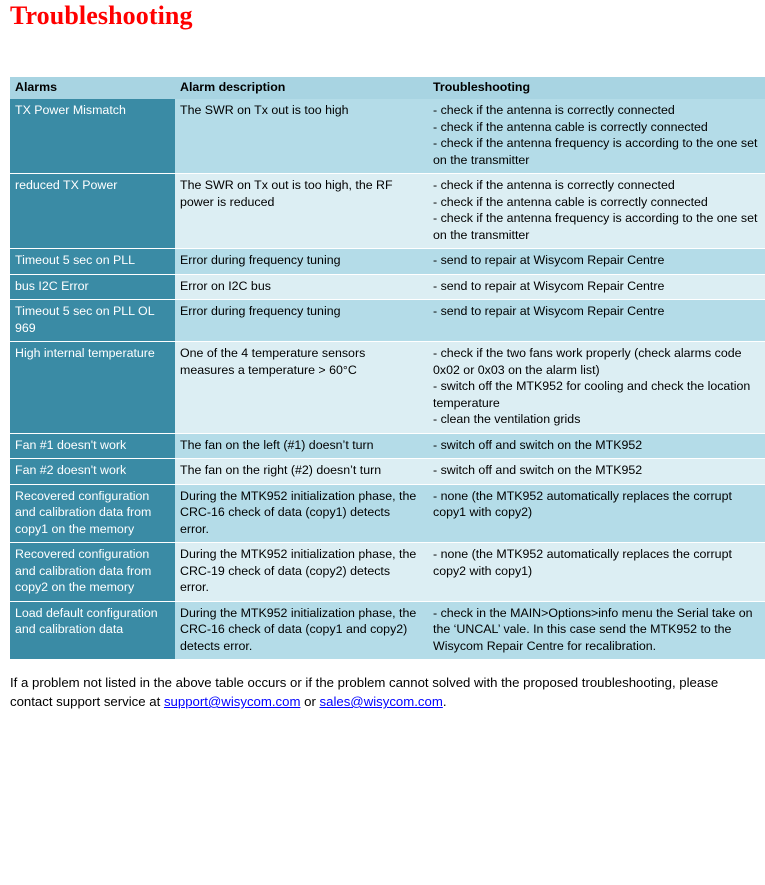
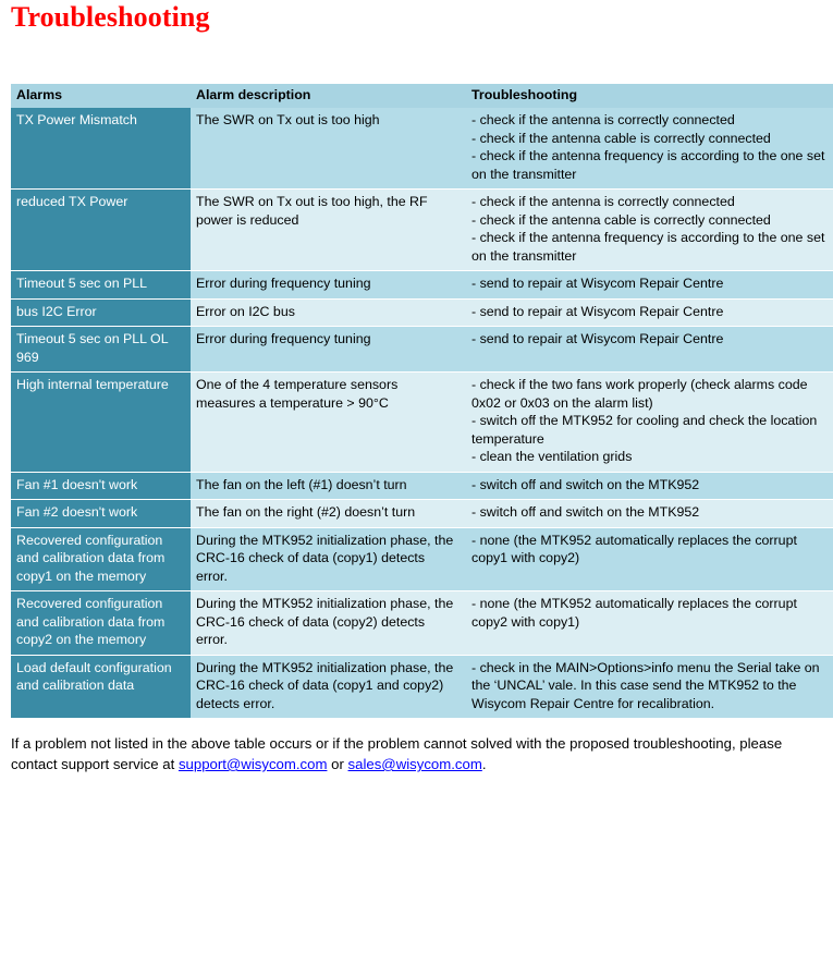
  Troubleshooting
  Alarms	Alarm description	Troubleshooting
  TX Power Mismatch	The SWR on Tx out is too high	- check if the antenna is correctly connected- check if the antenna cable is correctly connected- check if the antenna frequency is according to the one set on the transmitter
  reduced TX Power	The SWR on Tx out is too high, the RF power is reduced	- check if the antenna is correctly connected- check if the antenna cable is correctly connected- check if the antenna frequency is according to the one set on the transmitter
  Timeout 5 sec on PLL	Error during frequency tuning	- send to repair at Wisycom Repair Centre
  bus I2C Error	Error on I2C bus	- send to repair at Wisycom Repair Centre
  Timeout 5 sec on PLL OL 969	Error during frequency tuning	- send to repair at Wisycom Repair Centre
- High internal temperature	One of the 4 temperature sensors measures a temperature > 60°C	- check if the two fans work properly (check alarms code 0x02 or 0x03 on the alarm list)- switch off the MTK952 for cooling and check the location temperature- clean the ventilation grids
+ High internal temperature	One of the 4 temperature sensors measures a temperature > 90°C	- check if the two fans work properly (check alarms code 0x02 or 0x03 on the alarm list)- switch off the MTK952 for cooling and check the location temperature- clean the ventilation grids
  Fan #1 doesn't work	The fan on the left (#1) doesn’t turn	- switch off and switch on the MTK952
  Fan #2 doesn't work	The fan on the right (#2) doesn’t turn	- switch off and switch on the MTK952
  Recovered configuration and calibration data from copy1 on the memory	During the MTK952 initialization phase, the CRC-16 check of data (copy1) detects error.	- none (the MTK952 automatically replaces the corrupt copy1 with copy2)
- Recovered configuration and calibration data from copy2 on the memory	During the MTK952 initialization phase, the CRC-19 check of data (copy2) detects error.	- none (the MTK952 automatically replaces the corrupt copy2 with copy1)
+ Recovered configuration and calibration data from copy2 on the memory	During the MTK952 initialization phase, the CRC-16 check of data (copy2) detects error.	- none (the MTK952 automatically replaces the corrupt copy2 with copy1)
  Load default configuration and calibration data	During the MTK952 initialization phase, the CRC-16 check of data (copy1 and copy2) detects error.	- check in the MAIN>Options>info menu the Serial take on the ‘UNCAL’ vale. In this case send the MTK952 to the Wisycom Repair Centre for recalibration.
  If a problem not listed in the above table occurs or if the problem cannot solved with the proposed troubleshooting, please contact support service at support@wisycom.com or sales@wisycom.com.
